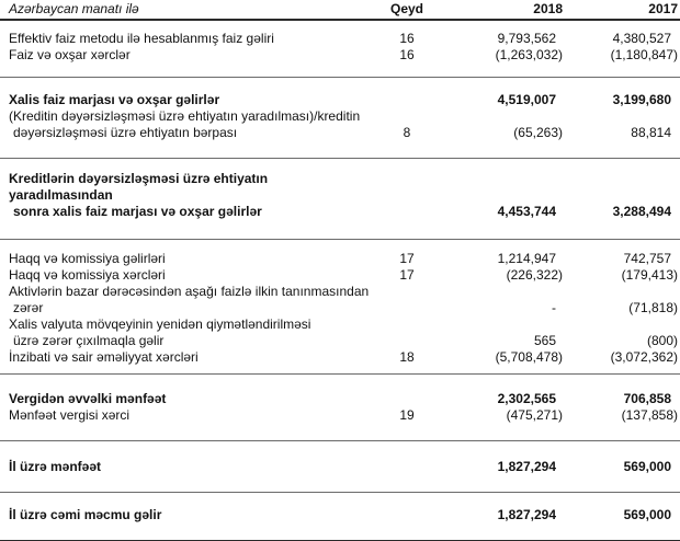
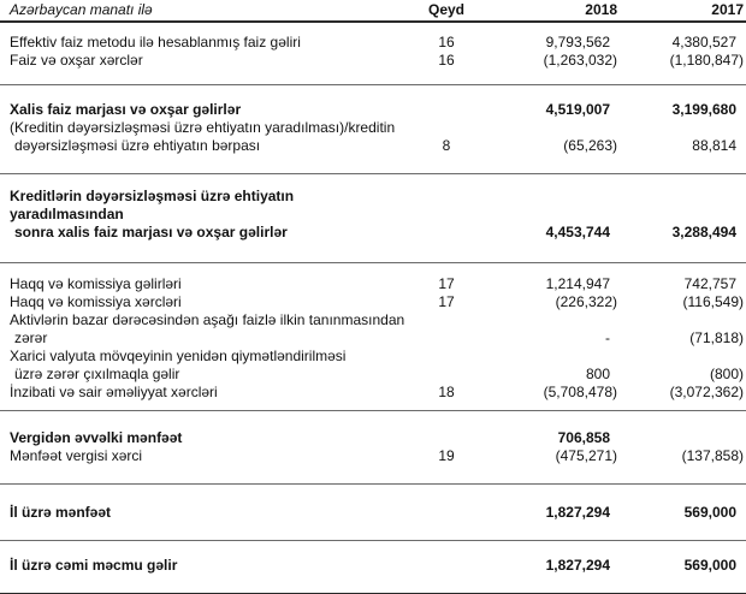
  Azərbaycan manatı ilə
  Qeyd
  2018
  2017
  Effektiv faiz metodu ilə hesablanmış faiz gəliri
  16
  9,793,562
  4,380,527
  Faiz və oxşar xərclər
  16
  (1,263,032)
  (1,180,847)
  Xalis faiz marjası və oxşar gəlirlər
  4,519,007
  3,199,680
  (Kreditin dəyərsizləşməsi üzrə ehtiyatın yaradılması)/kreditin
  dəyərsizləşməsi üzrə ehtiyatın bərpası
  8
  (65,263)
  88,814
  Kreditlərin dəyərsizləşməsi üzrə ehtiyatın yaradılmasından
  sonra xalis faiz marjası və oxşar gəlirlər
  4,453,744
  3,288,494
  Haqq və komissiya gəlirləri
  17
  1,214,947
  742,757
  Haqq və komissiya xərcləri
  17
  (226,322)
- (179,413)
+ (116,549)
  Aktivlərin bazar dərəcəsindən aşağı faizlə ilkin tanınmasından
  zərər
  -
  (71,818)
- Xalis valyuta mövqeyinin yenidən qiymətləndirilməsi
+ Xarici valyuta mövqeyinin yenidən qiymətləndirilməsi
  üzrə zərər çıxılmaqla gəlir
- 565
+ 800
  (800)
  İnzibati və sair əməliyyat xərcləri
  18
  (5,708,478)
  (3,072,362)
  Vergidən əvvəlki mənfəət
- 2,302,565
  706,858
  Mənfəət vergisi xərci
  19
  (475,271)
  (137,858)
  İl üzrə mənfəət
  1,827,294
  569,000
  İl üzrə cəmi məcmu gəlir
  1,827,294
  569,000
